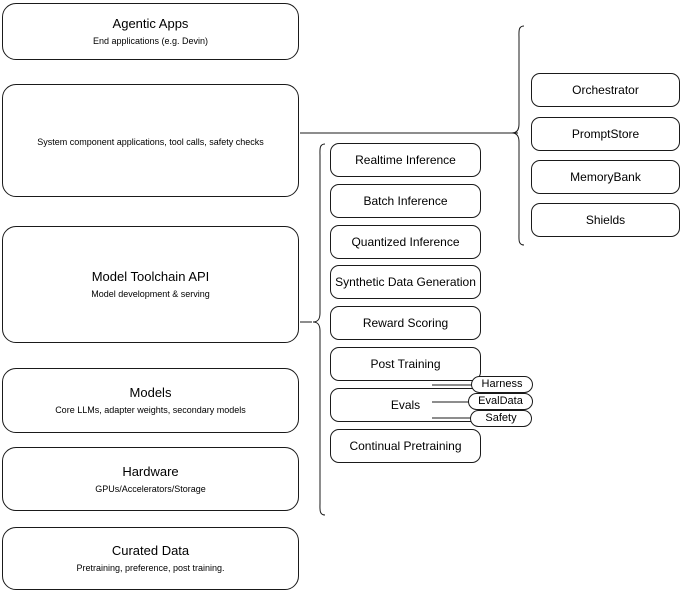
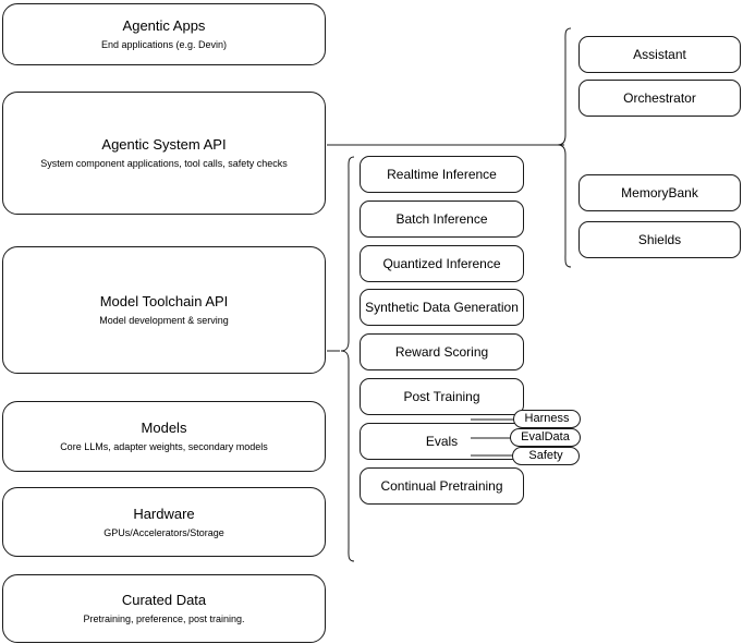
  Agentic Apps
  End applications (e.g. Devin)
+ Agentic System API
  System component applications, tool calls, safety checks
  Model Toolchain API
  Model development & serving
  Models
  Core LLMs, adapter weights, secondary models
  Hardware
  GPUs/Accelerators/Storage
  Curated Data
  Pretraining, preference, post training.
  Realtime Inference
  Batch Inference
  Quantized Inference
  Synthetic Data Generation
  Reward Scoring
  Post Training
  Evals
  Continual Pretraining
  Harness
  EvalData
  Safety
+ Assistant
  Orchestrator
- PromptStore
  MemoryBank
  Shields
